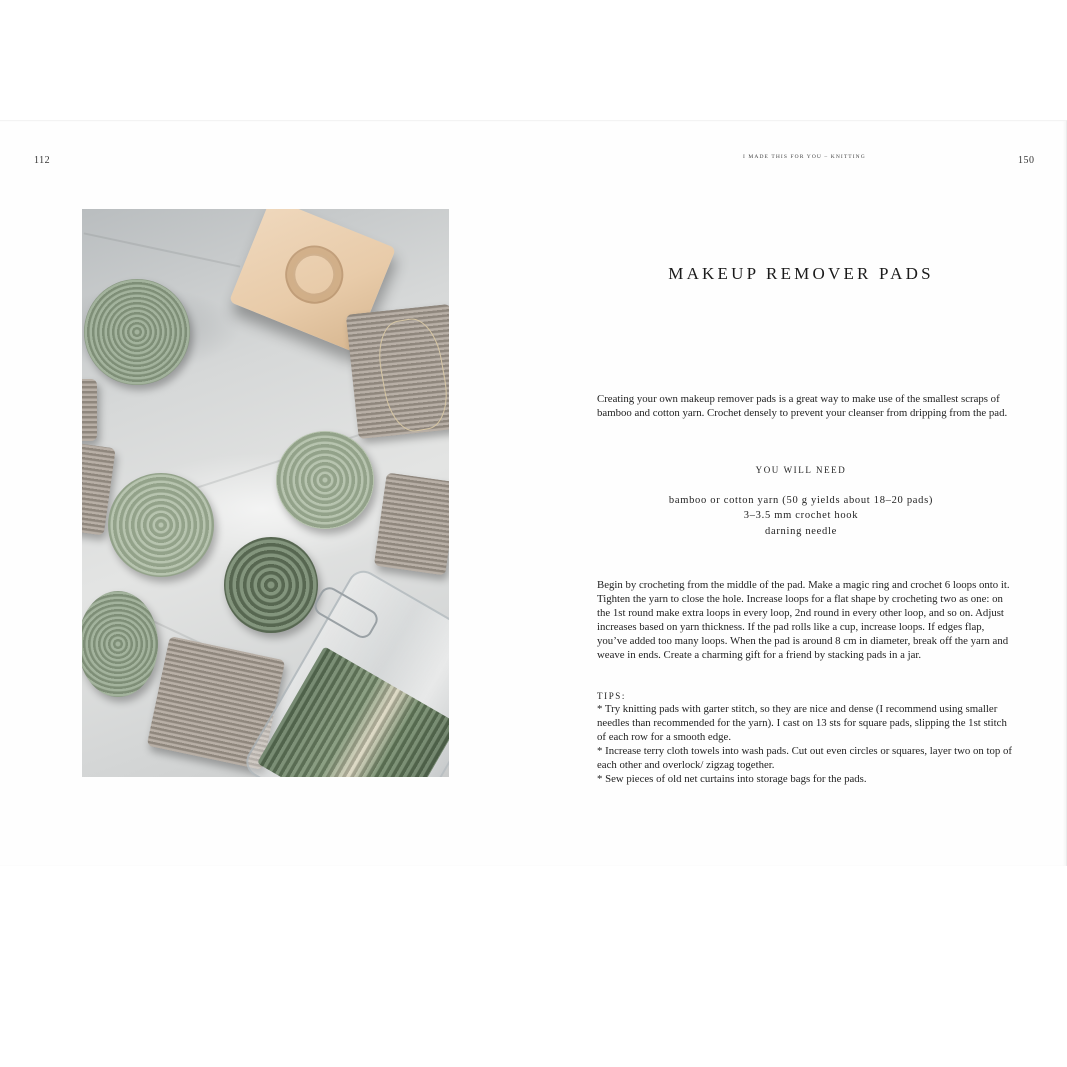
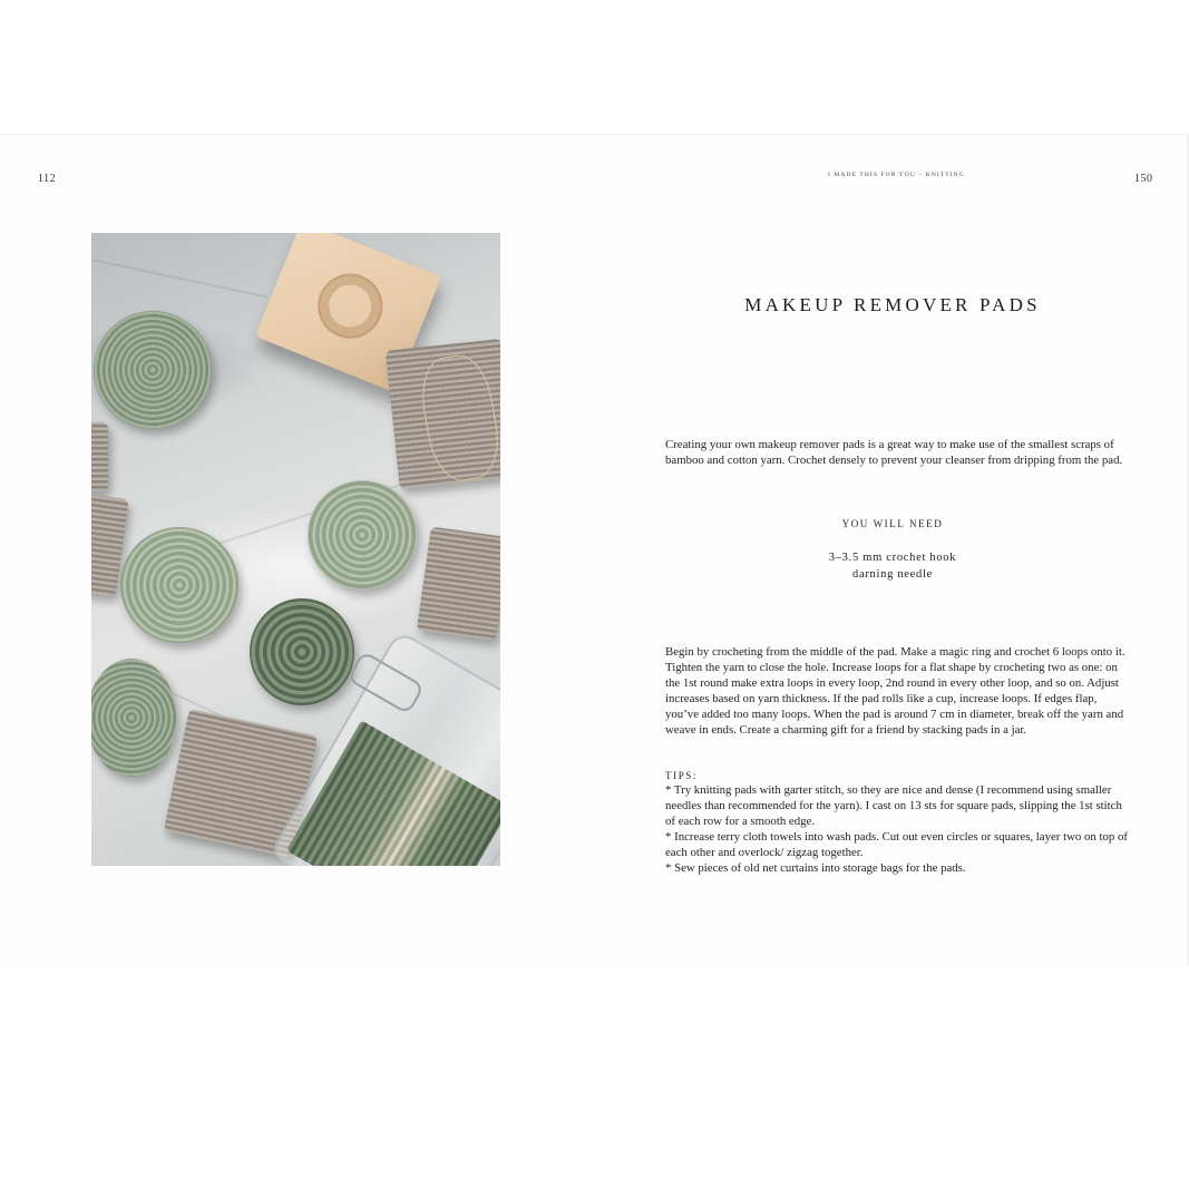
  112
  150
  MAKEUP REMOVER PADS
  Creating your own makeup remover pads is a great way to make use of the smallest scraps of bamboo and cotton yarn. Crochet densely to prevent your cleanser from dripping from the pad.
  YOU WILL NEED
- bamboo or cotton yarn (50 g yields about 18–20 pads)
  3–3.5 mm crochet hook
  darning needle
- Begin by crocheting from the middle of the pad. Make a magic ring and crochet 6 loops onto it. Tighten the yarn to close the hole. Increase loops for a flat shape by crocheting two as one: on the 1st round make extra loops in every loop, 2nd round in every other loop, and so on. Adjust increases based on yarn thickness. If the pad rolls like a cup, increase loops. If edges flap, you’ve added too many loops. When the pad is around 8 cm in diameter, break off the yarn and weave in ends. Create a charming gift for a friend by stacking pads in a jar.
+ Begin by crocheting from the middle of the pad. Make a magic ring and crochet 6 loops onto it. Tighten the yarn to close the hole. Increase loops for a flat shape by crocheting two as one: on the 1st round make extra loops in every loop, 2nd round in every other loop, and so on. Adjust increases based on yarn thickness. If the pad rolls like a cup, increase loops. If edges flap, you’ve added too many loops. When the pad is around 7 cm in diameter, break off the yarn and weave in ends. Create a charming gift for a friend by stacking pads in a jar.
  TIPS:
  * Try knitting pads with garter stitch, so they are nice and dense (I recommend using smaller needles than recommended for the yarn). I cast on 13 sts for square pads, slipping the 1st stitch of each row for a smooth edge.
  * Increase terry cloth towels into wash pads. Cut out even circles or squares, layer two on top of each other and overlock/ zigzag together.
  * Sew pieces of old net curtains into storage bags for the pads.
